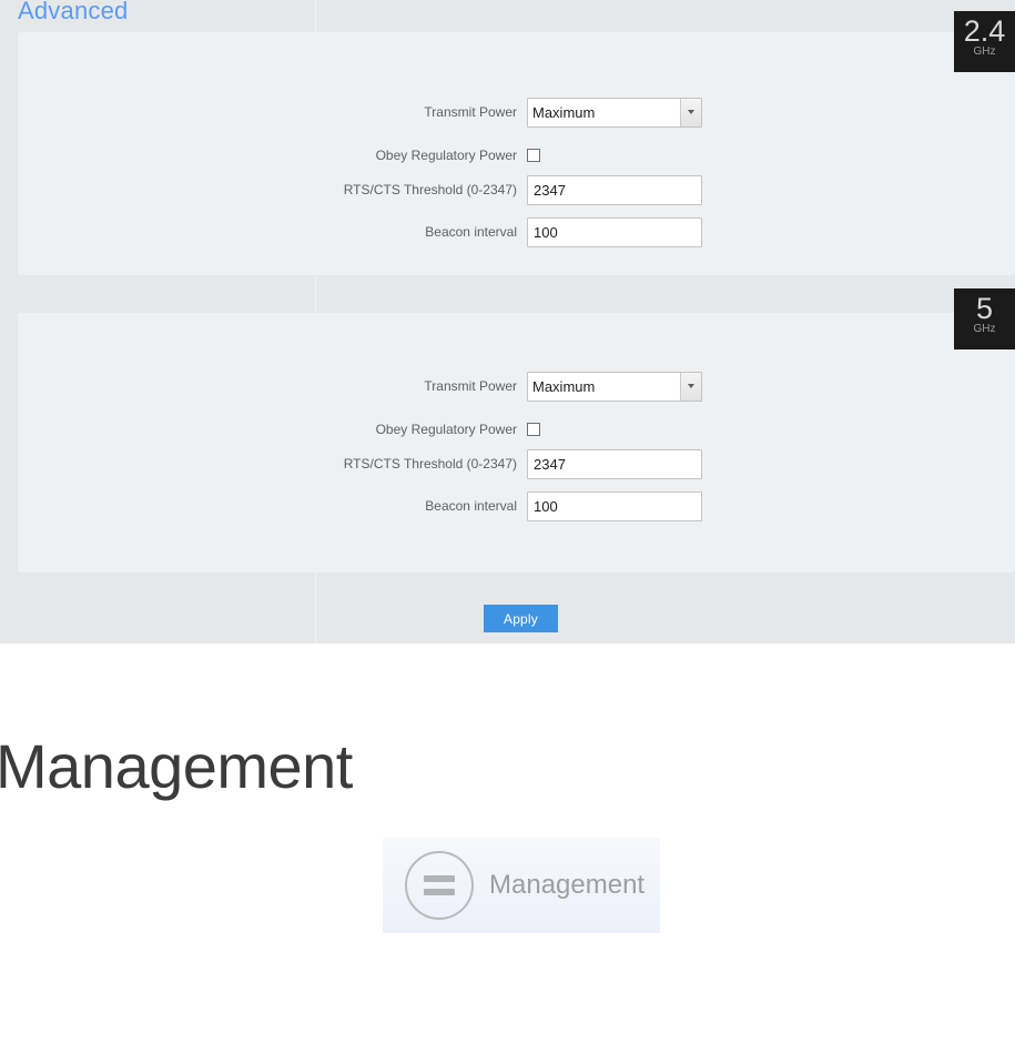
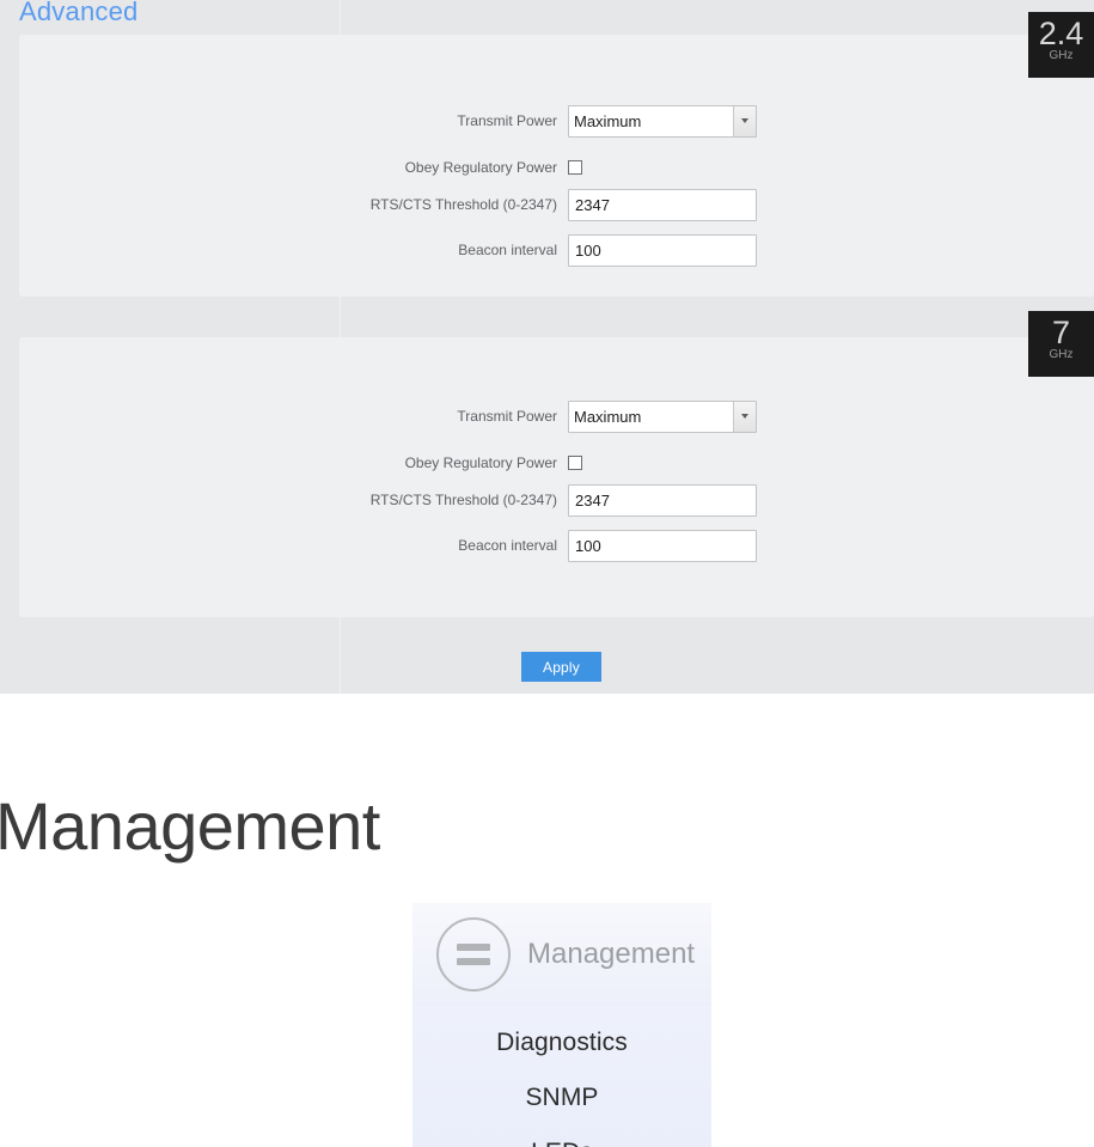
  Advanced
  Transmit Power
  Maximum
  Obey Regulatory Power
  RTS/CTS Threshold (0-2347)
  2347
  Beacon interval
  100
  Transmit Power
  Maximum
  Obey Regulatory Power
  RTS/CTS Threshold (0-2347)
  2347
  Beacon interval
  100
  2.4
  GHz
- 5
+ 7
  GHz
  Apply
  Management
  Management
+ Diagnostics
+ SNMP
